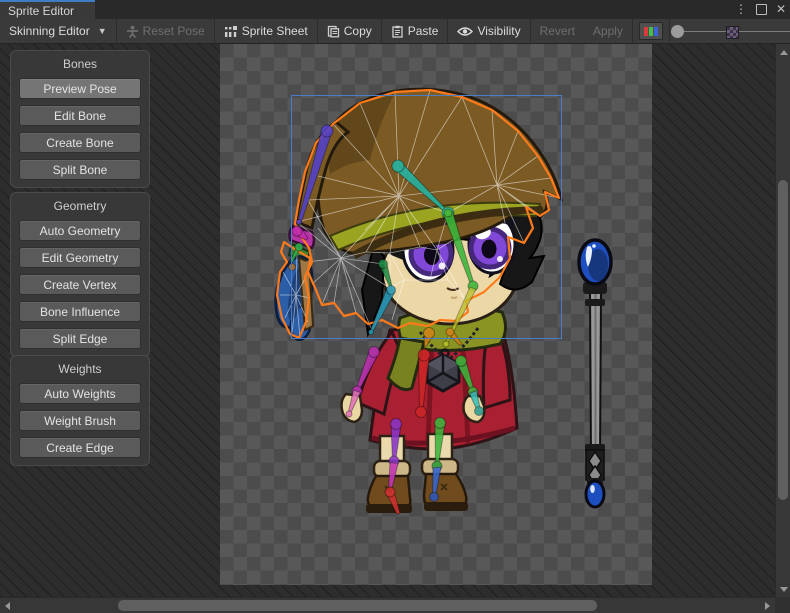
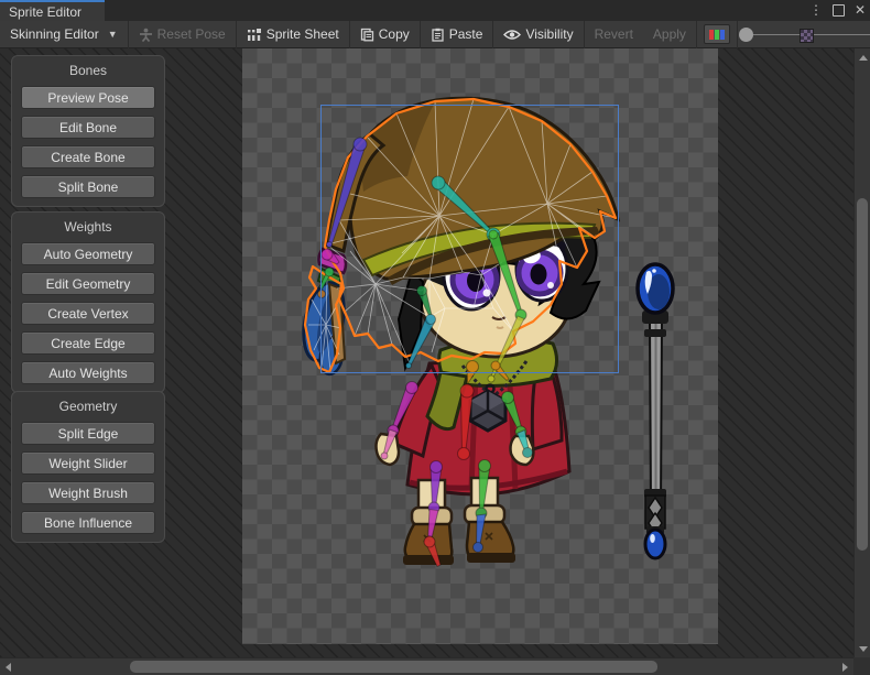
  Sprite Editor
  ⋮
  ✕
  Skinning Editor
  ▼
  Reset Pose
  Sprite Sheet
  Copy
  Paste
  Visibility
  Revert
  Apply
  Bones
  Preview Pose
  Edit Bone
  Create Bone
  Split Bone
- Geometry
+ Weights
  Auto Geometry
  Edit Geometry
  Create Vertex
- Bone Influence
+ Create Edge
- Split Edge
+ Auto Weights
- Weights
+ Geometry
- Auto Weights
+ Split Edge
+ Weight Slider
  Weight Brush
- Create Edge
+ Bone Influence
